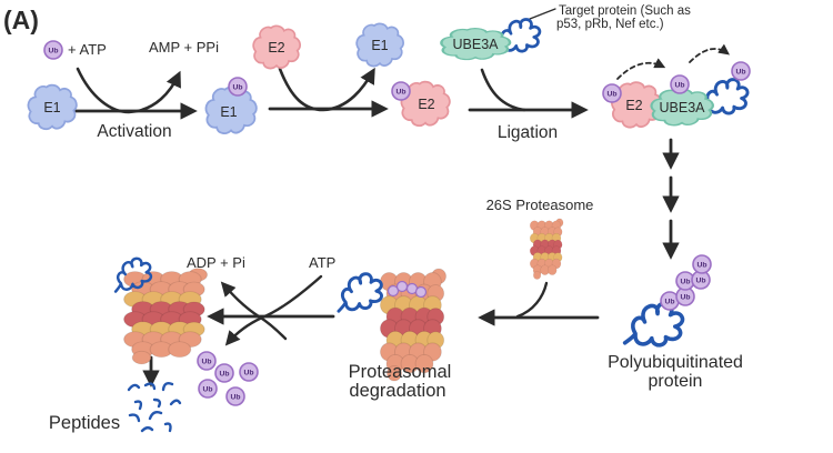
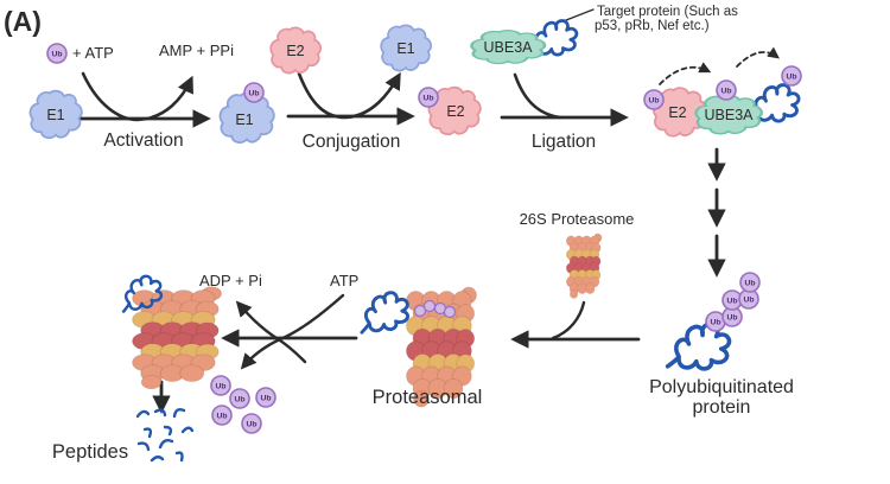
  E1
  E1
  E2
  E1
  E2
  UBE3A
  E2
  UBE3A
  (A)
  + ATP
  AMP + PPi
  Activation
+ Conjugation
  Ligation
  Target protein (Such as
  p53, pRb, Nef etc.)
  Polyubiquitinated
  protein
  26S Proteasome
  Proteasomal
- degradation
  ADP + Pi
  ATP
  Peptides
